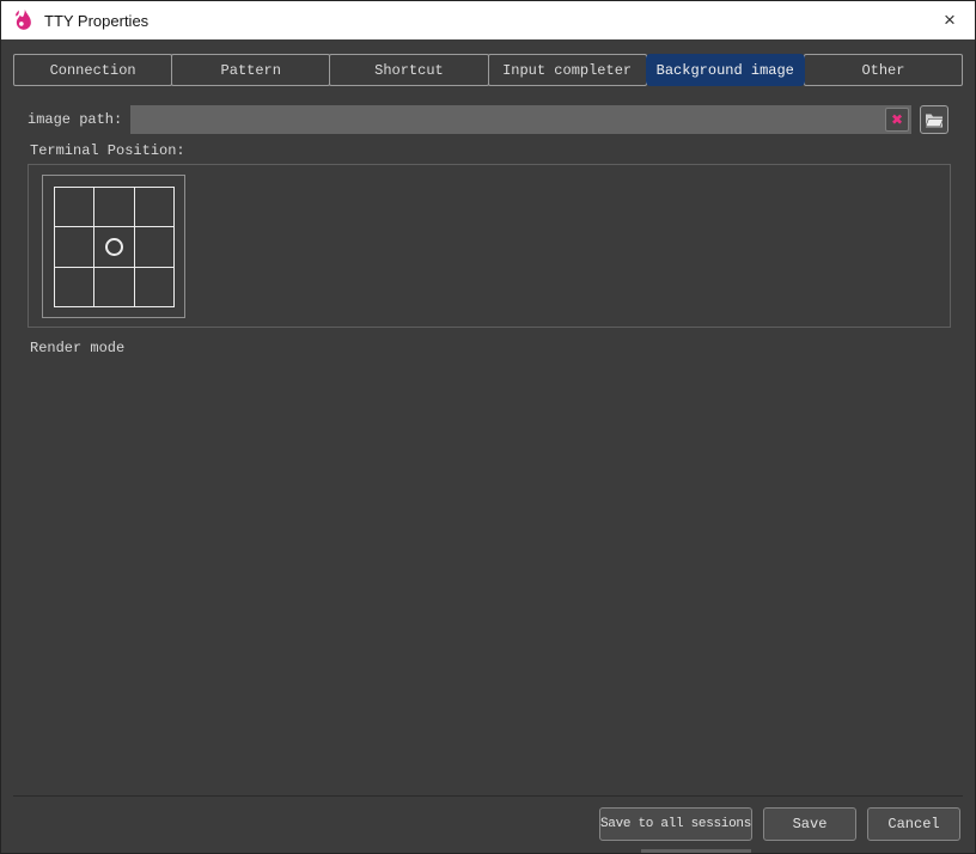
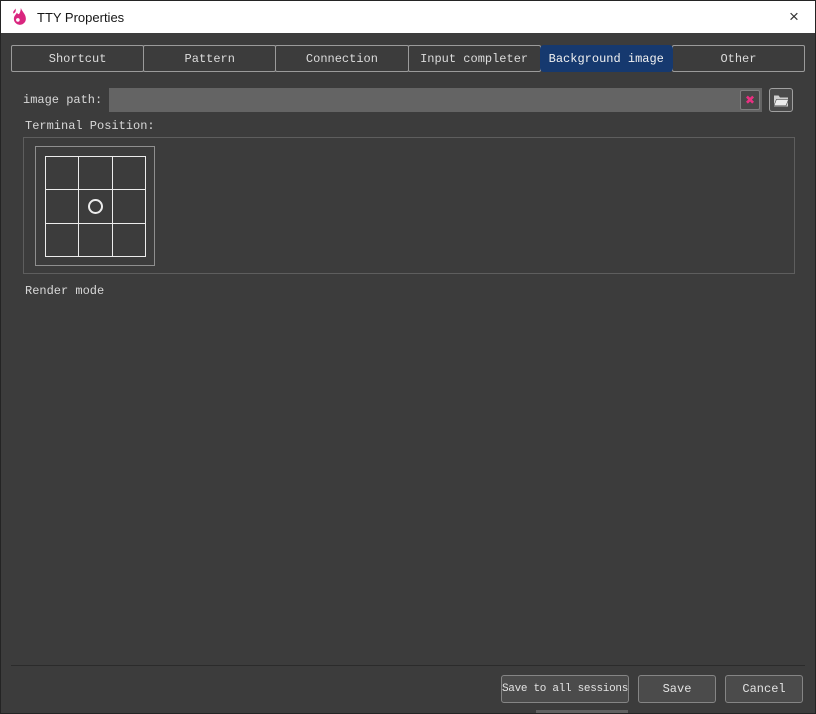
  TTY Properties
  ×
- Connection
+ Shortcut
  Pattern
- Shortcut
+ Connection
  Input completer
  Background image
  Other
  image path:
  ✖
  Terminal Position:
  Render mode
  Save to all sessions
  Save
  Cancel
